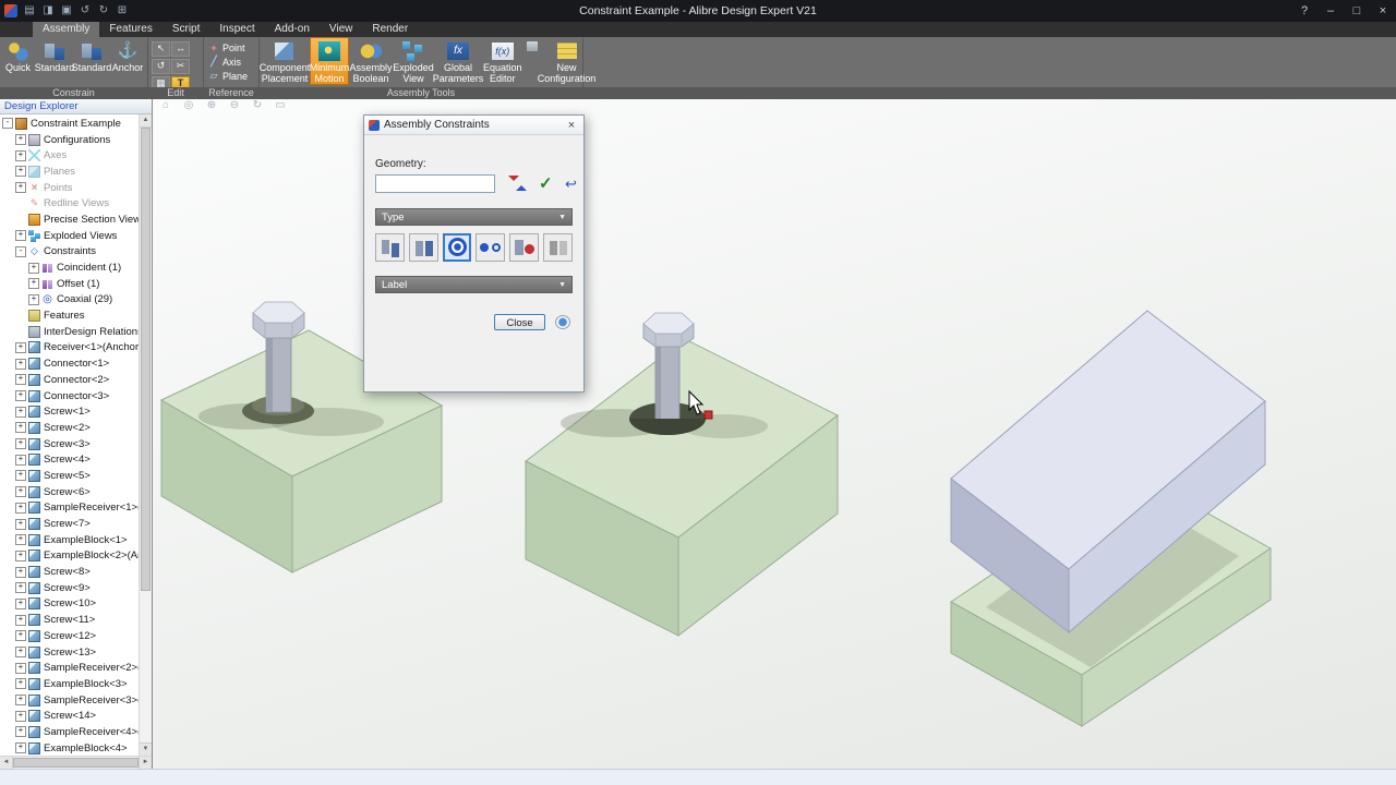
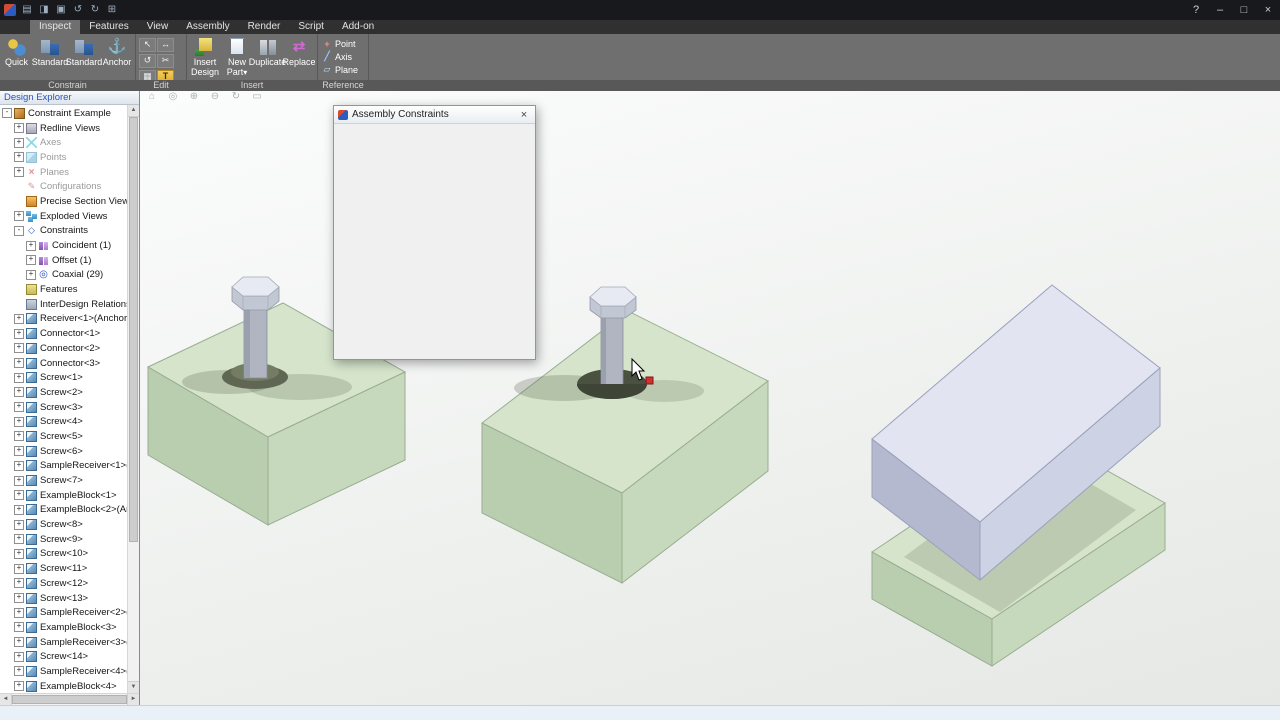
- Constraint Example - Alibre Design Expert V21
  ?
  –
  □
  ×
- Assembly
+ Inspect
  Features
- Script
+ View
- Inspect
+ Assembly
- Add-on
+ Render
- View
+ Script
- Render
+ Add-on
  Quick
  Standard
  Standard
  Anchor
  Constrain
  Edit
+ Insert Design
+ New Part
+ Duplicate
+ Replace
+ Insert
  Point
  Axis
  Plane
  Reference
- Component Placement
- Minimum Motion
- Assembly Boolean
- Exploded View
- fx
- Global Parameters
- f(x)
- Equation Editor
- New Configuration
- Assembly Tools
  Design Explorer
  -
  Constraint Example
  +
- Configurations
+ Redline Views
  +
  Axes
  +
- Planes
+ Points
  +
- Points
+ Planes
- Redline Views
+ Configurations
  Precise Section View
  +
  Exploded Views
  -
  Constraints
  +
  Coincident (1)
  +
  Offset (1)
  +
  Coaxial (29)
  Features
  InterDesign Relation
  +
  Receiver<1>(Anchor
  +
  Connector<1>
  +
  Connector<2>
  +
  Connector<3>
  +
  Screw<1>
  +
  Screw<2>
  +
  Screw<3>
  +
  Screw<4>
  +
  Screw<5>
  +
  Screw<6>
  +
  SampleReceiver<1>
  +
  Screw<7>
  +
  ExampleBlock<1>
  +
  ExampleBlock<2>(A
  +
  Screw<8>
  +
  Screw<9>
  +
  Screw<10>
  +
  Screw<11>
  +
  Screw<12>
  +
  Screw<13>
  +
  SampleReceiver<2>
  +
  ExampleBlock<3>
  +
  SampleReceiver<3>
  +
  Screw<14>
  +
  SampleReceiver<4>
  +
  ExampleBlock<4>
  Assembly Constraints
  ×
- Geometry:
- ✓
- ↩
- Type
- Label
- Close
